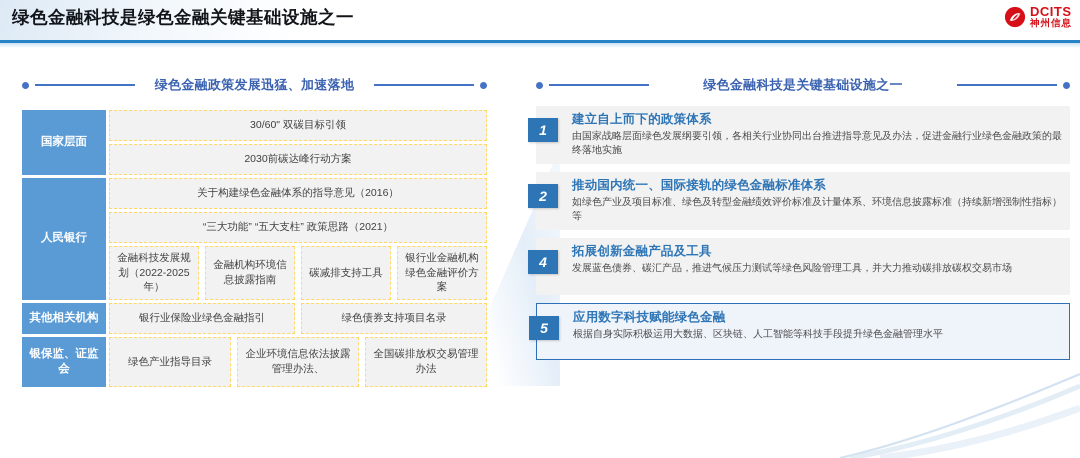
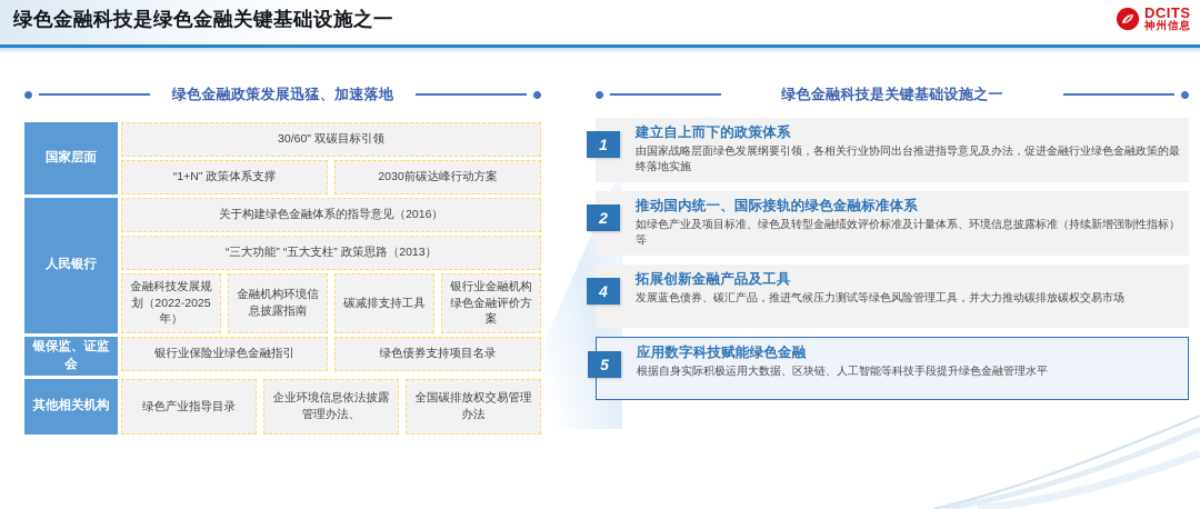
  绿色金融科技是绿色金融关键基础设施之一
  DCITS
  神州信息
  绿色金融政策发展迅猛、加速落地
  绿色金融科技是关键基础设施之一
  国家层面
  30/60" 双碳目标引领
+ “1+N” 政策体系支撑
  2030前碳达峰行动方案
  人民银行
  关于构建绿色金融体系的指导意见（2016）
- “三大功能” “五大支柱” 政策思路（2021）
+ “三大功能” “五大支柱” 政策思路（2013）
  金融科技发展规划（2022-2025年）
  金融机构环境信息披露指南
  碳减排支持工具
  银行业金融机构绿色金融评价方案
- 其他相关机构
+ 银保监、证监会
  银行业保险业绿色金融指引
  绿色债券支持项目名录
- 银保监、证监会
+ 其他相关机构
  绿色产业指导目录
  企业环境信息依法披露管理办法、
  全国碳排放权交易管理办法
  1
  建立自上而下的政策体系
  由国家战略层面绿色发展纲要引领，各相关行业协同出台推进指导意见及办法，促进金融行业绿色金融政策的最终落地实施
  2
  推动国内统一、国际接轨的绿色金融标准体系
  如绿色产业及项目标准、绿色及转型金融绩效评价标准及计量体系、环境信息披露标准（持续新增强制性指标）等
  4
  拓展创新金融产品及工具
  发展蓝色债券、碳汇产品，推进气候压力测试等绿色风险管理工具，并大力推动碳排放碳权交易市场
  5
  应用数字科技赋能绿色金融
  根据自身实际积极运用大数据、区块链、人工智能等科技手段提升绿色金融管理水平
